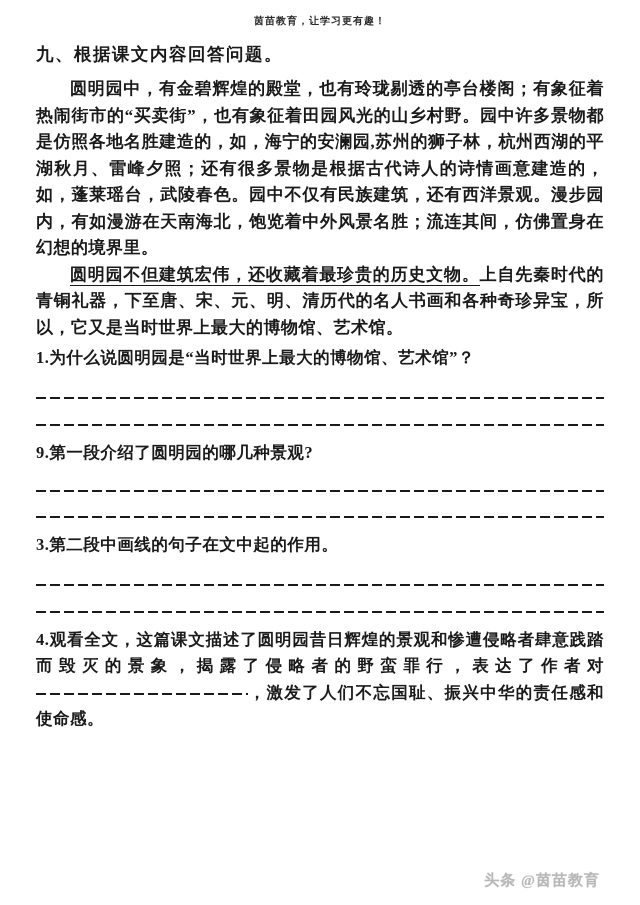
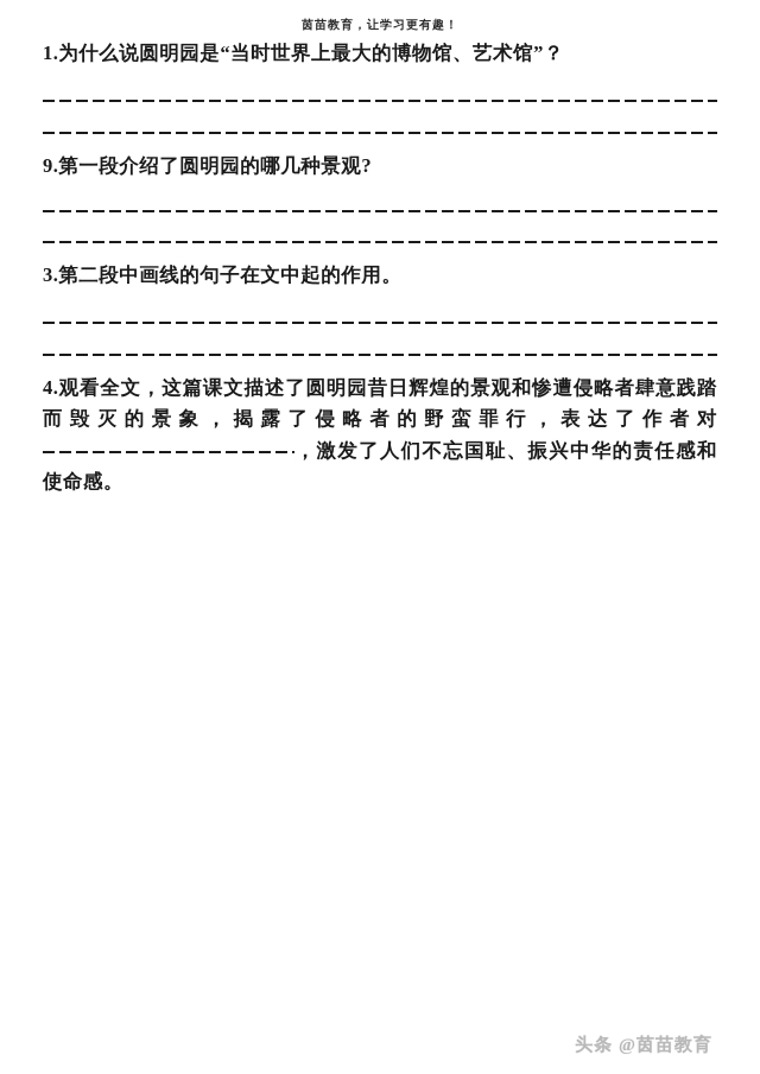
  茵苗教育，让学习更有趣！
- 九、根据课文内容回答问题。
- 圆明园中，有金碧辉煌的殿堂，也有玲珑剔透的亭台楼阁；有象征着热闹街市的“买卖街”，也有象征着田园风光的山乡村野。园中许多景物都是仿照各地名胜建造的，如，海宁的安澜园,苏州的狮子林，杭州西湖的平湖秋月、雷峰夕照；还有很多景物是根据古代诗人的诗情画意建造的，如，蓬莱瑶台，武陵春色。园中不仅有民族建筑，还有西洋景观。漫步园内，有如漫游在天南海北，饱览着中外风景名胜；流连其间，仿佛置身在幻想的境界里。
- 圆明园不但建筑宏伟，还收藏着最珍贵的历史文物。上自先秦时代的青铜礼器，下至唐、宋、元、明、清历代的名人书画和各种奇珍异宝，所以，它又是当时世界上最大的博物馆、艺术馆。
  1.为什么说圆明园是“当时世界上最大的博物馆、艺术馆”？
  9.第一段介绍了圆明园的哪几种景观?
  3.第二段中画线的句子在文中起的作用。
  4.观看全文，这篇课文描述了圆明园昔日辉煌的景观和惨遭侵略者肆意践踏而毁灭的景象，揭露了侵略者的野蛮罪行，表达了作者对，激发了人们不忘国耻、振兴中华的责任感和使命感。
  头条 @茵苗教育
